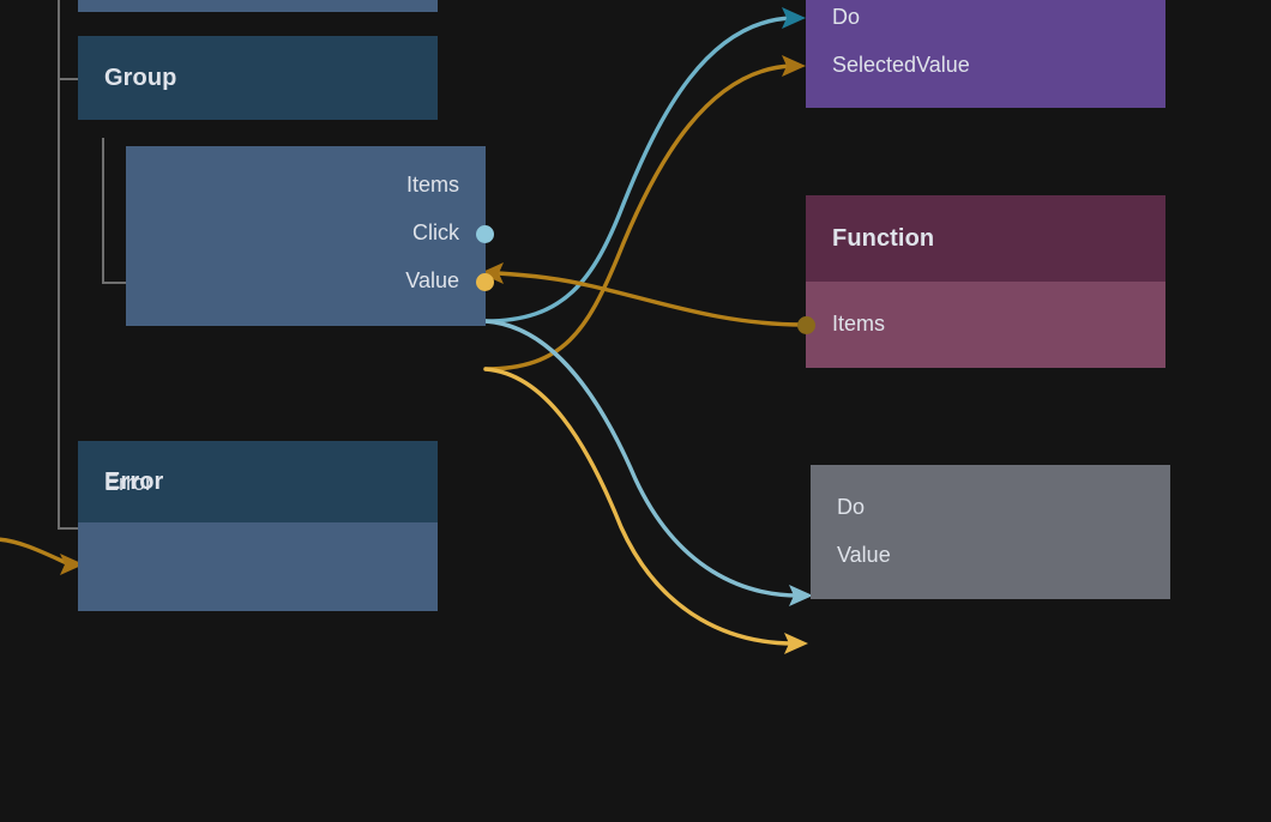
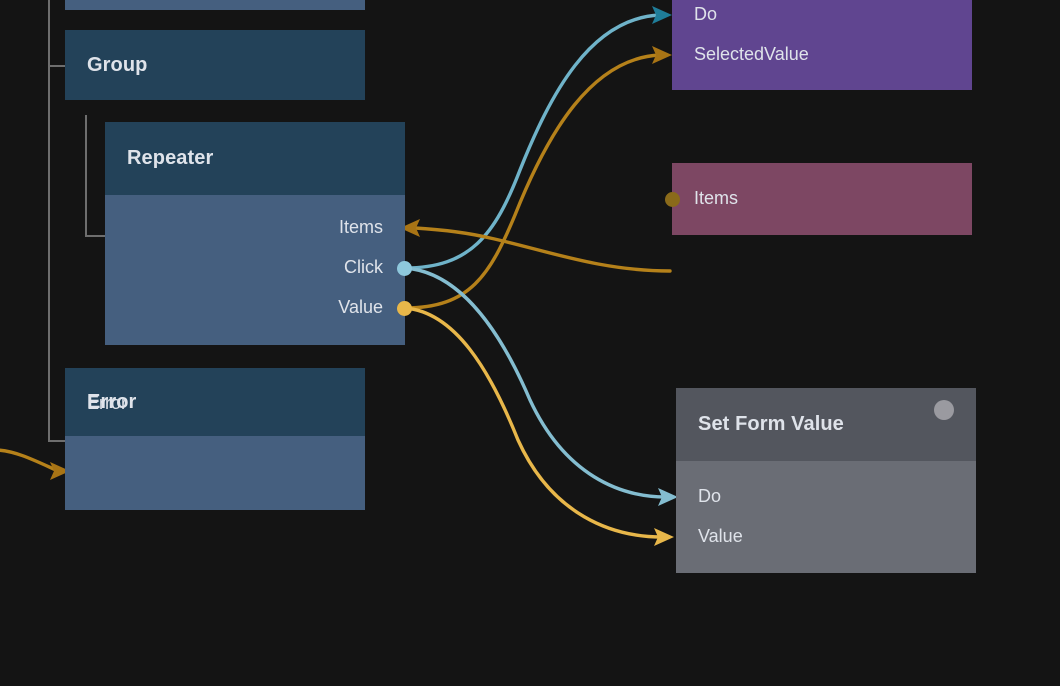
  Group
+ Repeater
  Items
  Click
  Value
  Error
  Error
  Do
  SelectedValue
- Function
  Items
+ Set Form Value
  Do
  Value
